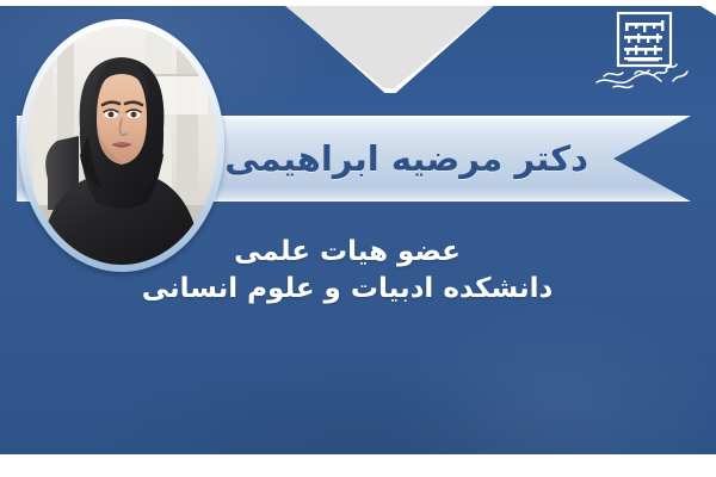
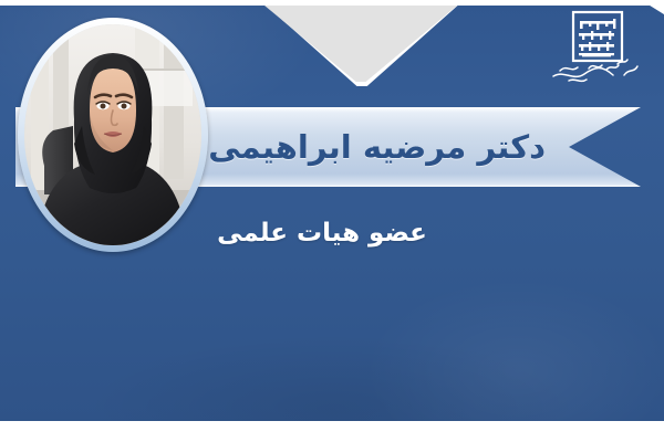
  دکتر مرضیه ابراهیمی
  عضو هیات علمی
- دانشکده ادبیات و علوم انسانی
